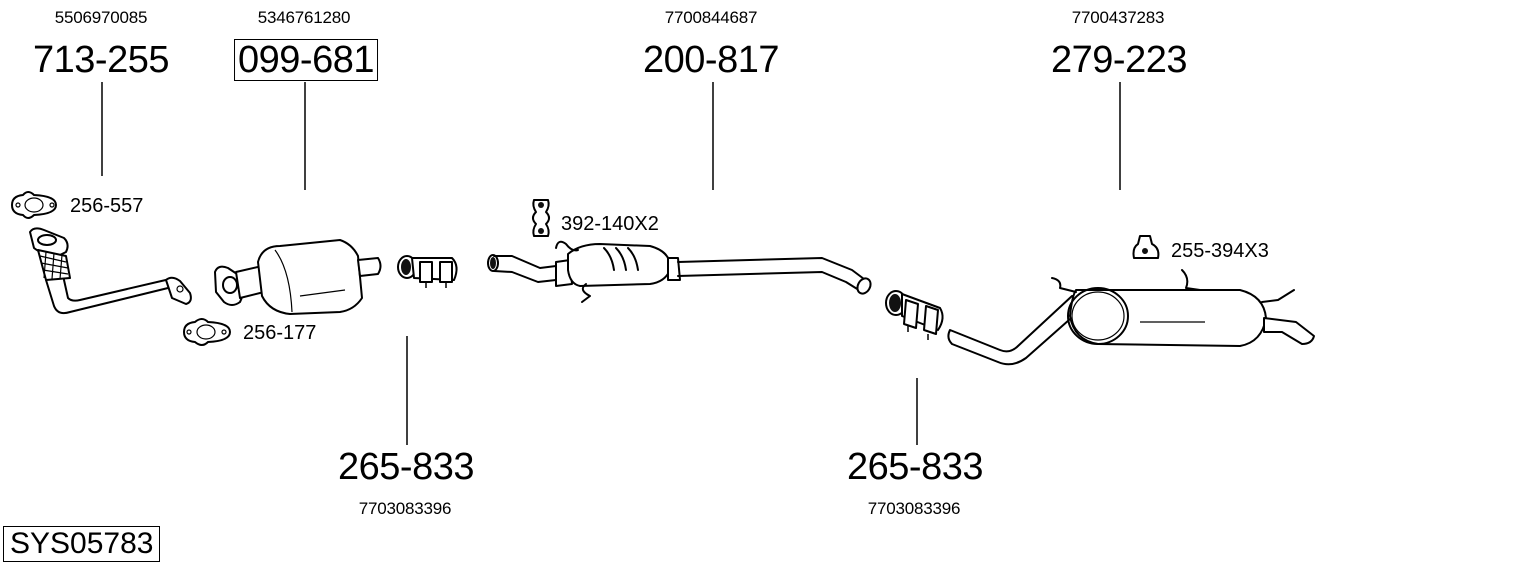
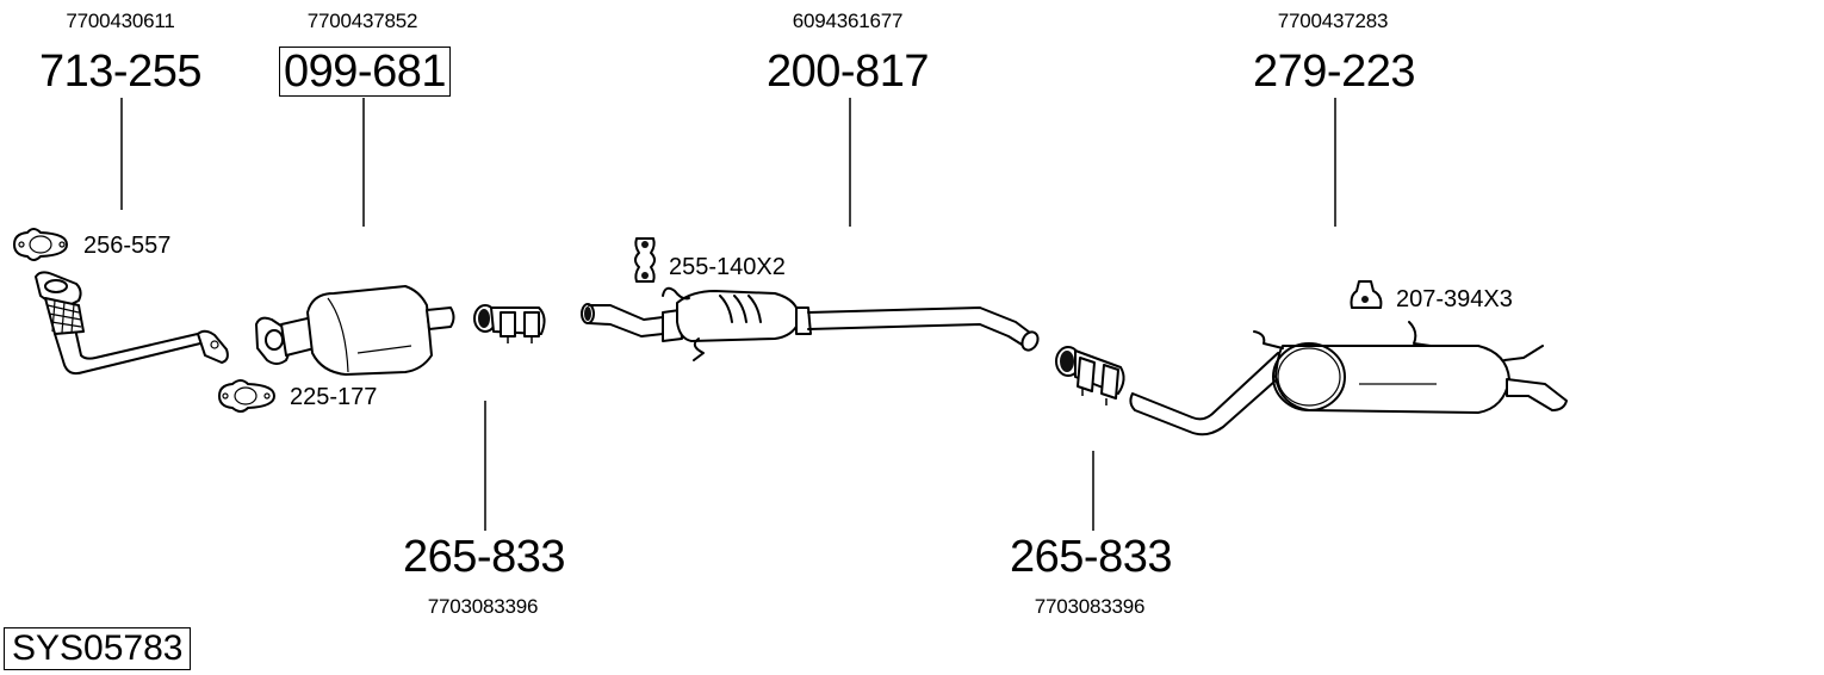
- 5506970085
+ 7700430611
- 5346761280
+ 7700437852
- 7700844687
+ 6094361677
  7700437283
  713-255
  099-681
  200-817
  279-223
  265-833
  265-833
  7703083396
  7703083396
  256-557
- 256-177
+ 225-177
- 392-140X2
+ 255-140X2
- 255-394X3
+ 207-394X3
  SYS05783
